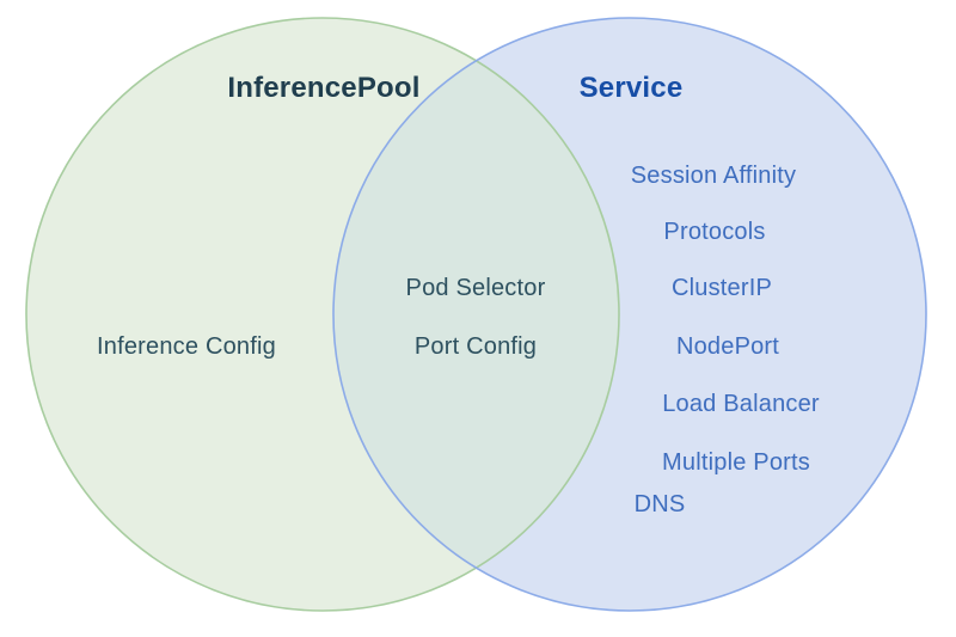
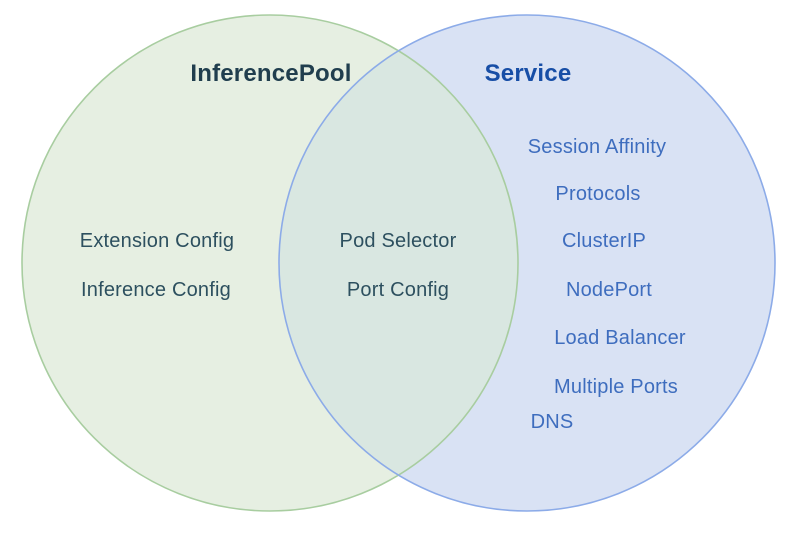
  InferencePool
  Service
+ Extension Config
  Inference Config
  Pod Selector
  Port Config
  Session Affinity
  Protocols
  ClusterIP
  NodePort
  Load Balancer
  Multiple Ports
  DNS
